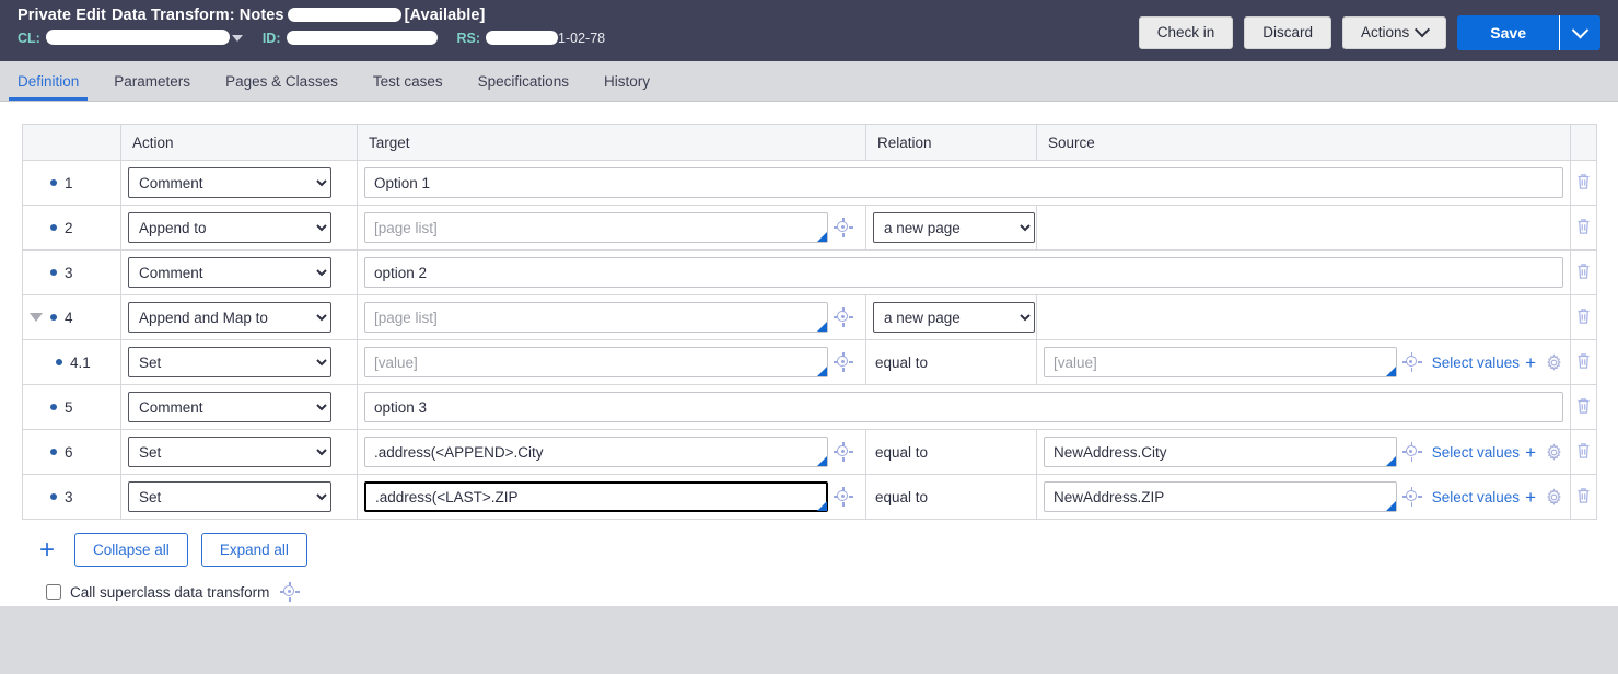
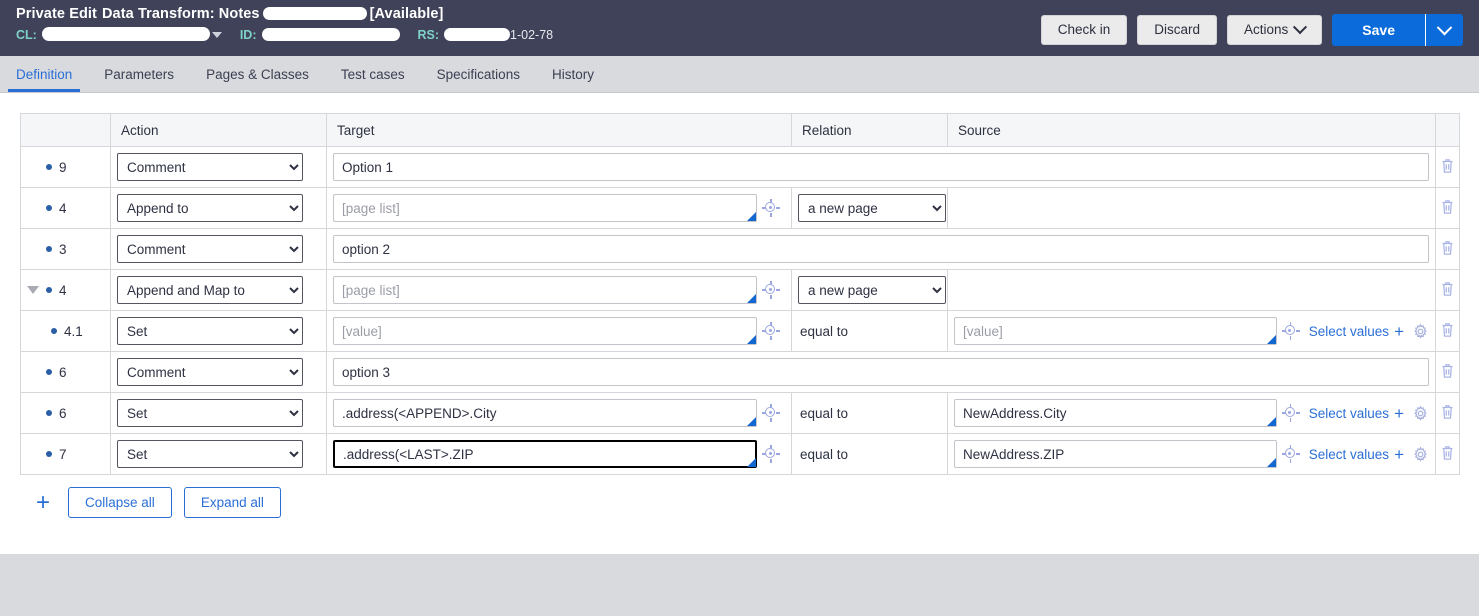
  Private Edit Data Transform: Notes [Available]
  CL:
  ID:
  RS:
  1-02-78
  Check in
  Discard
  Actions
  Save
  Definition
  Parameters
  Pages & Classes
  Test cases
  Specifications
  History
  	Action	Target	Relation	Source
- 1	Comment	Option 1
+ 9	Comment	Option 1
- 2	Append to	[page list]	a new page
+ 4	Append to	[page list]	a new page
  3	Comment	option 2
  4	Append and Map to	[page list]	a new page
  4.1	Set	[value]	equal to	[value] Select values +
- 5	Comment	option 3
+ 6	Comment	option 3
  6	Set	.address(<APPEND>.City	equal to	NewAddress.City Select values +
- 3	Set	.address(<LAST>.ZIP	equal to	NewAddress.ZIP Select values +
+ 7	Set	.address(<LAST>.ZIP	equal to	NewAddress.ZIP Select values +
  +
  Collapse all
  Expand all
- Call superclass data transform
